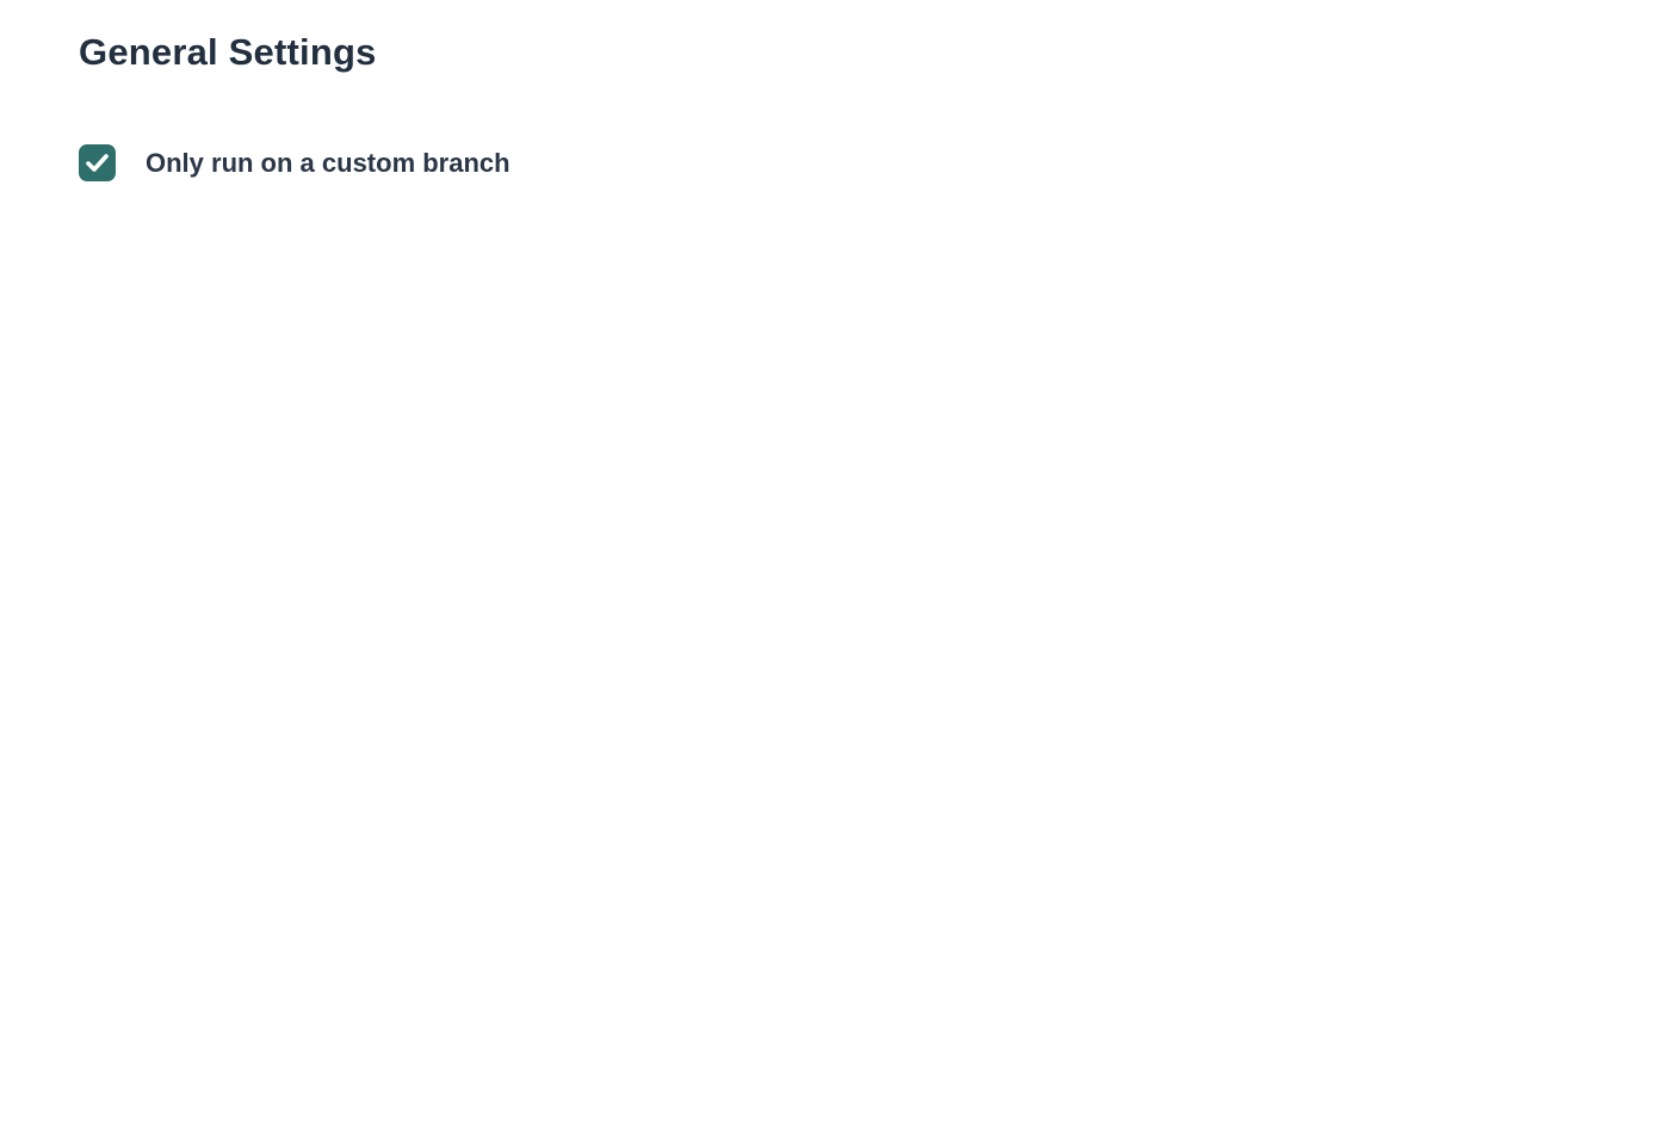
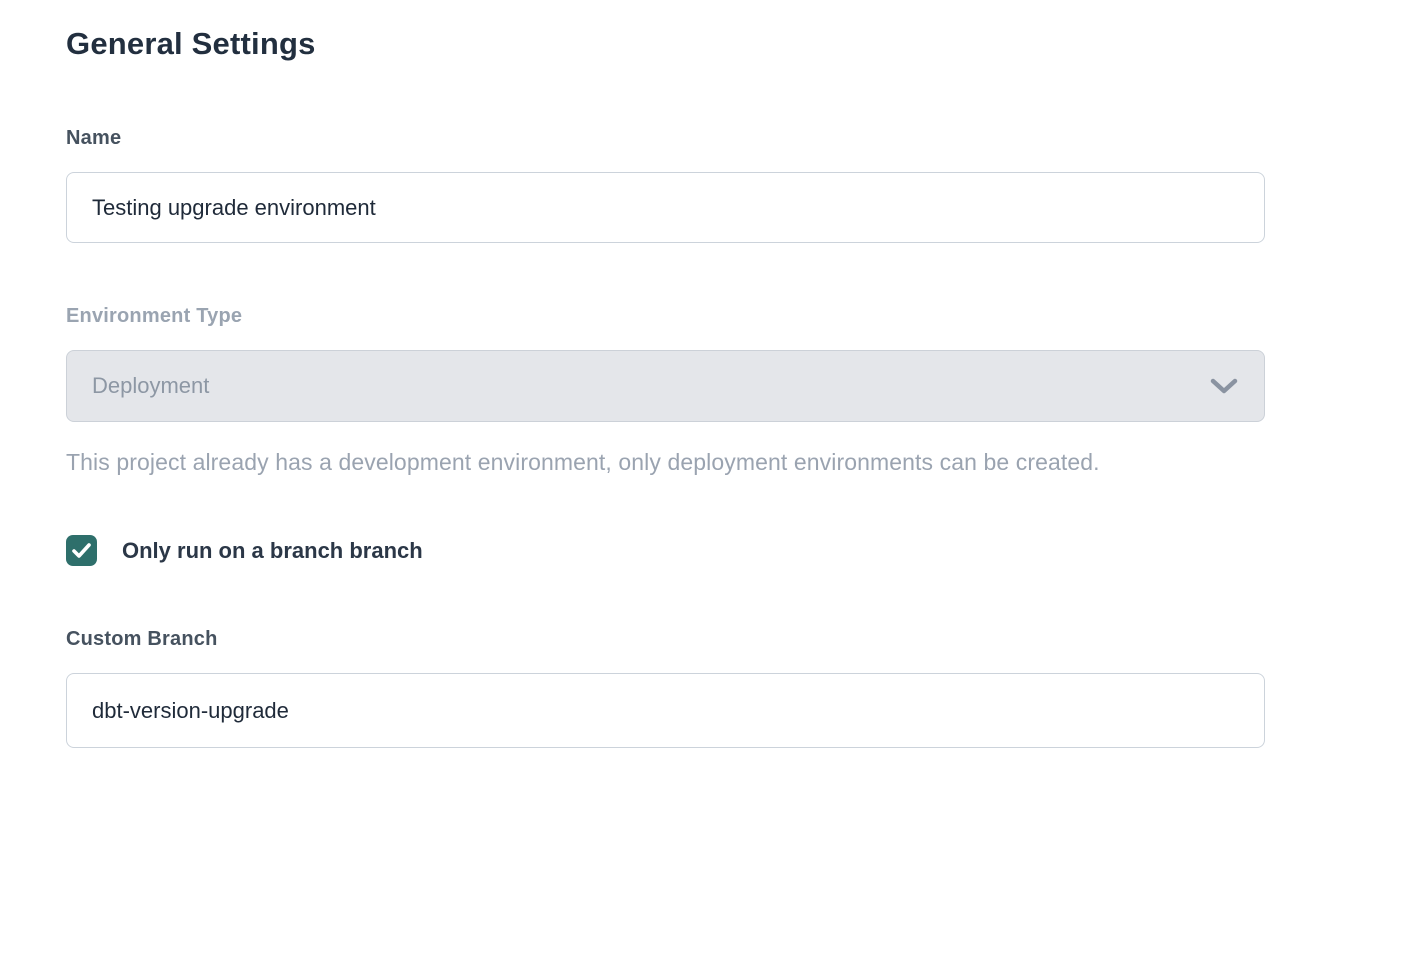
  General Settings
+ Name
+ Testing upgrade environment
+ Environment Type
+ Deployment
+ This project already has a development environment, only deployment environments can be created.
- Only run on a custom branch
+ Only run on a branch branch
+ Custom Branch
+ dbt-version-upgrade
